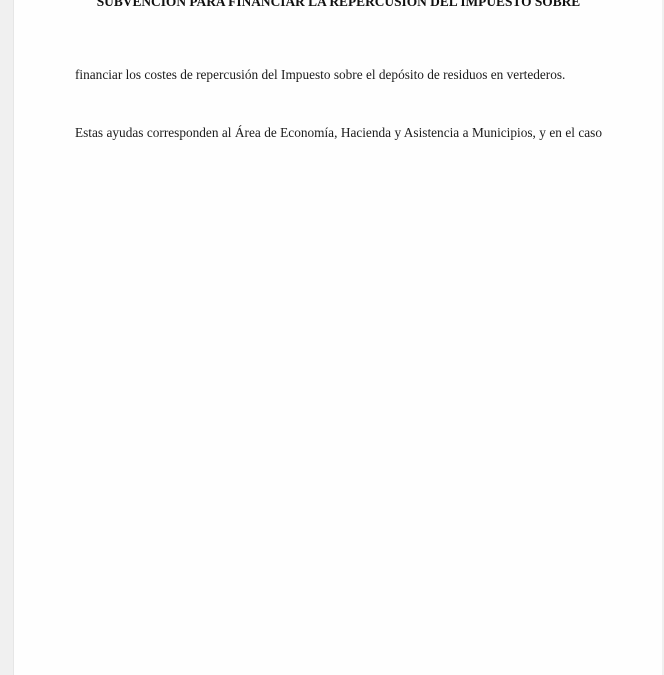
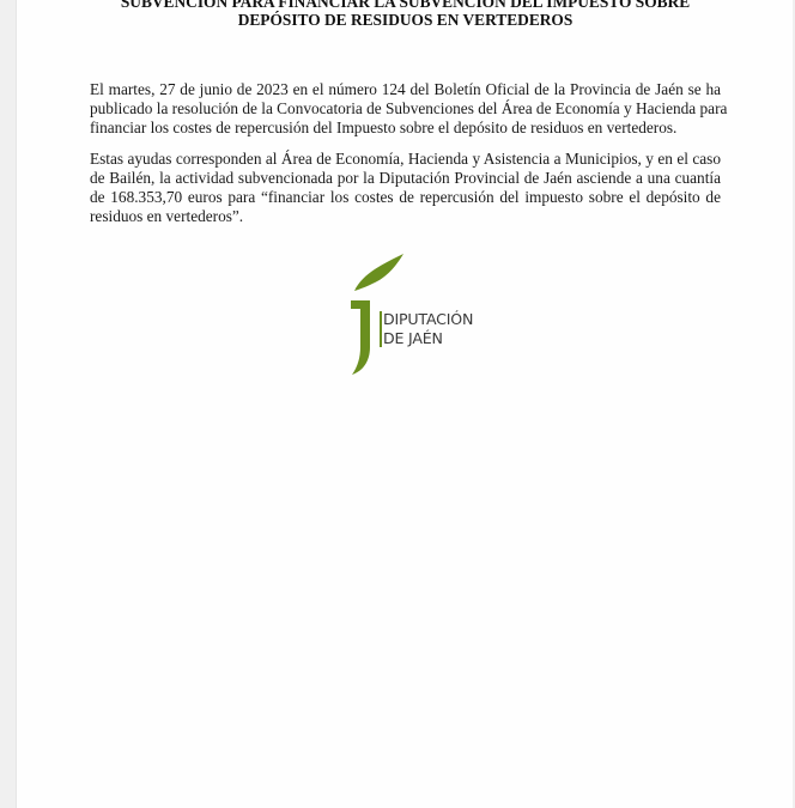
- SUBVENCION PARA FINANCIAR LA REPERCUSION DEL IMPUESTO SOBRE
+ SUBVENCION PARA FINANCIAR LA SUBVENCION DEL IMPUESTO SOBRE
+ DEPÓSITO DE RESIDUOS EN VERTEDEROS
+ El martes, 27 de junio de 2023 en el número 124 del Boletín Oficial de la Provincia de Jaén se ha
+ publicado la resolución de la Convocatoria de Subvenciones del Área de Economía y Hacienda para
  financiar los costes de repercusión del Impuesto sobre el depósito de residuos en vertederos.
  Estas ayudas corresponden al Área de Economía, Hacienda y Asistencia a Municipios, y en el caso
+ de Bailén, la actividad subvencionada por la Diputación Provincial de Jaén asciende a una cuantía
+ de 168.353,70 euros para “financiar los costes de repercusión del impuesto sobre el depósito de
+ residuos en vertederos”.
+ DIPUTACIÓN
+ DE JAÉN
